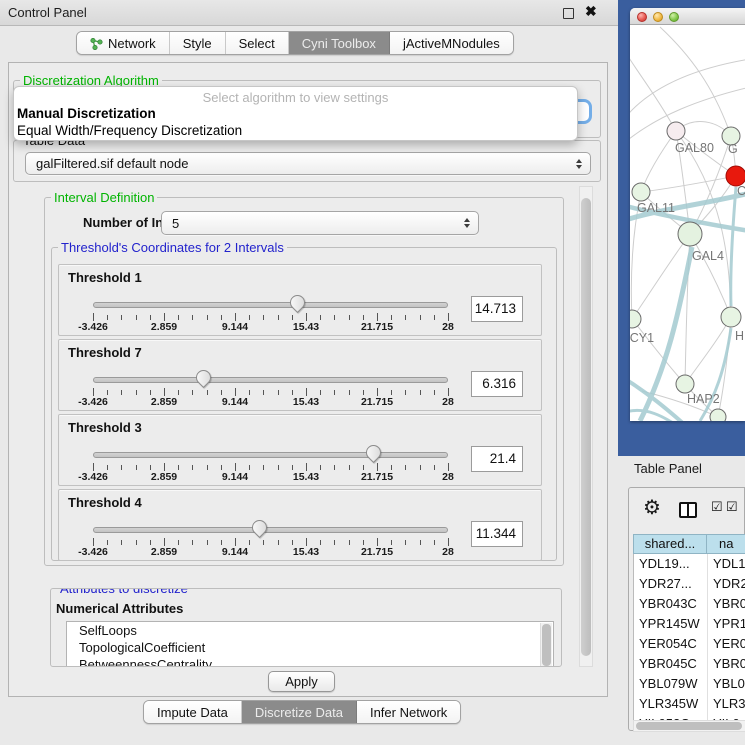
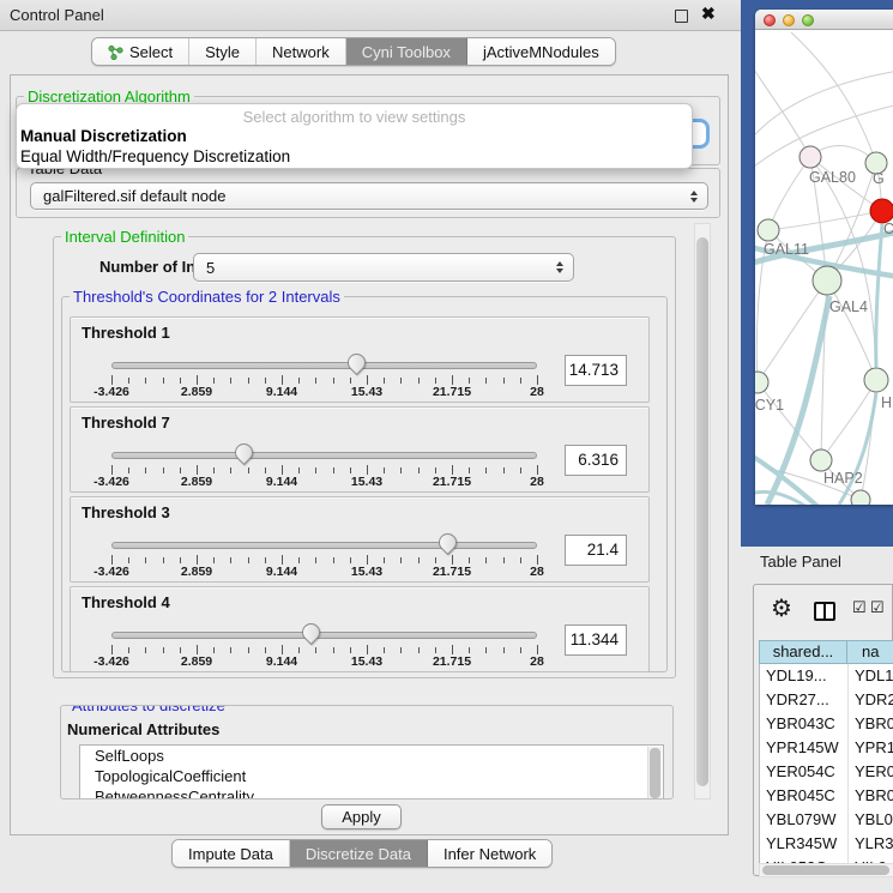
  Control Panel
  ✖
- Network
+ Select
  Style
- Select
+ Network
  Cyni Toolbox
  jActiveMNodules
  Discretization Algorithm
  Select algorithm to view settings
  Manual Discretization
  Equal Width/Frequency Discretization
  galFiltered.sif default node
  Interval Definition
  5
  Threshold's Coordinates for 2 Intervals
  Threshold 1
  -3.426
  2.859
  9.144
  15.43
  21.715
  28
  14.713
  Threshold 7
  -3.426
  2.859
  9.144
  15.43
  21.715
  28
  6.316
  Threshold 3
  -3.426
  2.859
  9.144
  15.43
  21.715
  28
  21.4
  Threshold 4
  -3.426
  2.859
  9.144
  15.43
  21.715
  28
  11.344
  Attributes to discretize
  Numerical Attributes
  SelfLoops
  TopologicalCoefficient
  BetweennessCentrality
  Apply
  Impute Data
  Discretize Data
  Infer Network
  GAL80
  G
  C
  GAL11
  GAL4
  CY1
  H
  HAP2
  Table Panel
  ⚙
  ☑
  ☑
  shared...
  na
  YDL19...
  YDL1
  YDR27...
  YDR2
  YBR043C
  YBR0
  YPR145W
  YPR1
  YER054C
  YER0
  YBR045C
  YBR0
  YBL079W
  YBL0
  YLR345W
  YLR3
